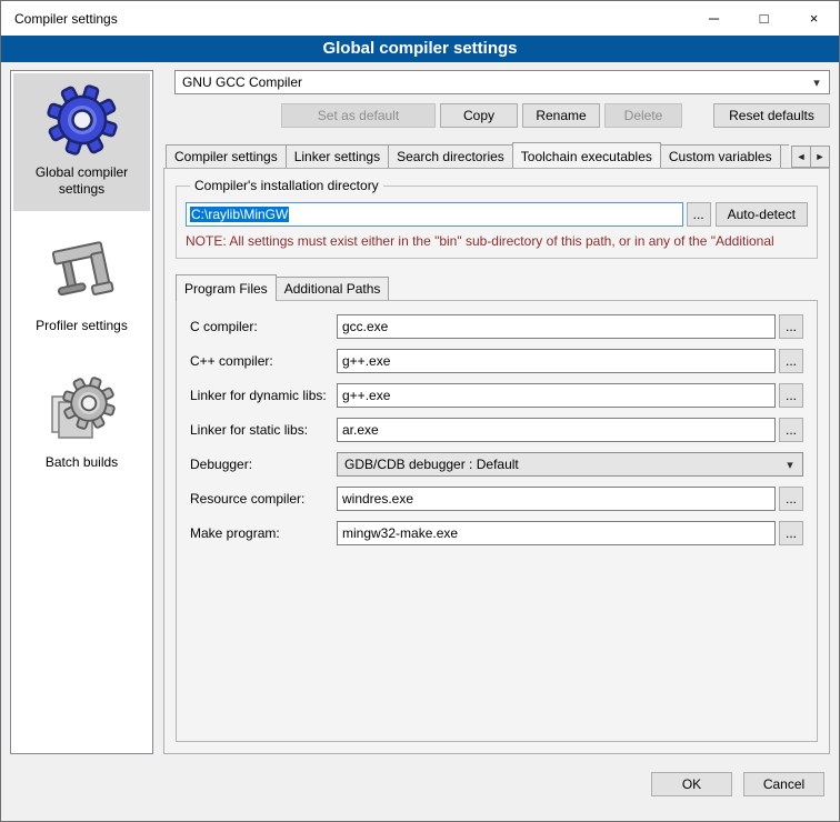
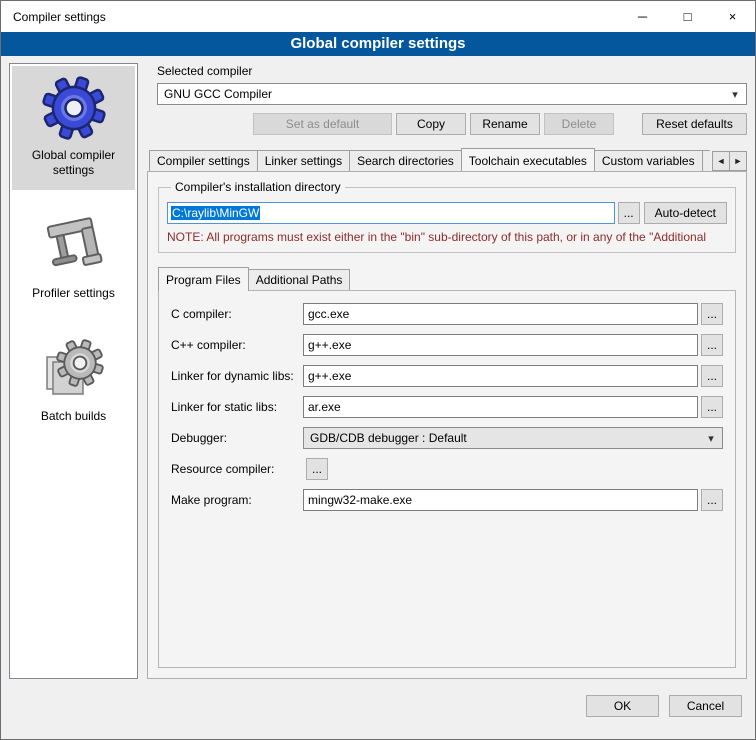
  Compiler settings
  ─
  □
  ×
  Global compiler settings
  Global compiler settings
  Profiler settings
  Batch builds
+ Selected compiler
  GNU GCC Compiler
  ▾
  Set as default
  Copy
  Rename
  Delete
  Reset defaults
  Compiler settings
  Linker settings
  Search directories
  Toolchain executables
  Custom variables
  ◄
  ►
  Compiler's installation directory
  C:\raylib\MinGW
  ...
  Auto-detect
- NOTE: All settings must exist either in the "bin" sub-directory of this path, or in any of the "Additional
+ NOTE: All programs must exist either in the "bin" sub-directory of this path, or in any of the "Additional
  Program Files
  Additional Paths
  C compiler:
  gcc.exe
  ...
  C++ compiler:
  g++.exe
  ...
  Linker for dynamic libs:
  g++.exe
  ...
  Linker for static libs:
  ar.exe
  ...
  Debugger:
  GDB/CDB debugger : Default
  ▾
  Resource compiler:
- windres.exe
  ...
  Make program:
  mingw32-make.exe
  ...
  OK
  Cancel
